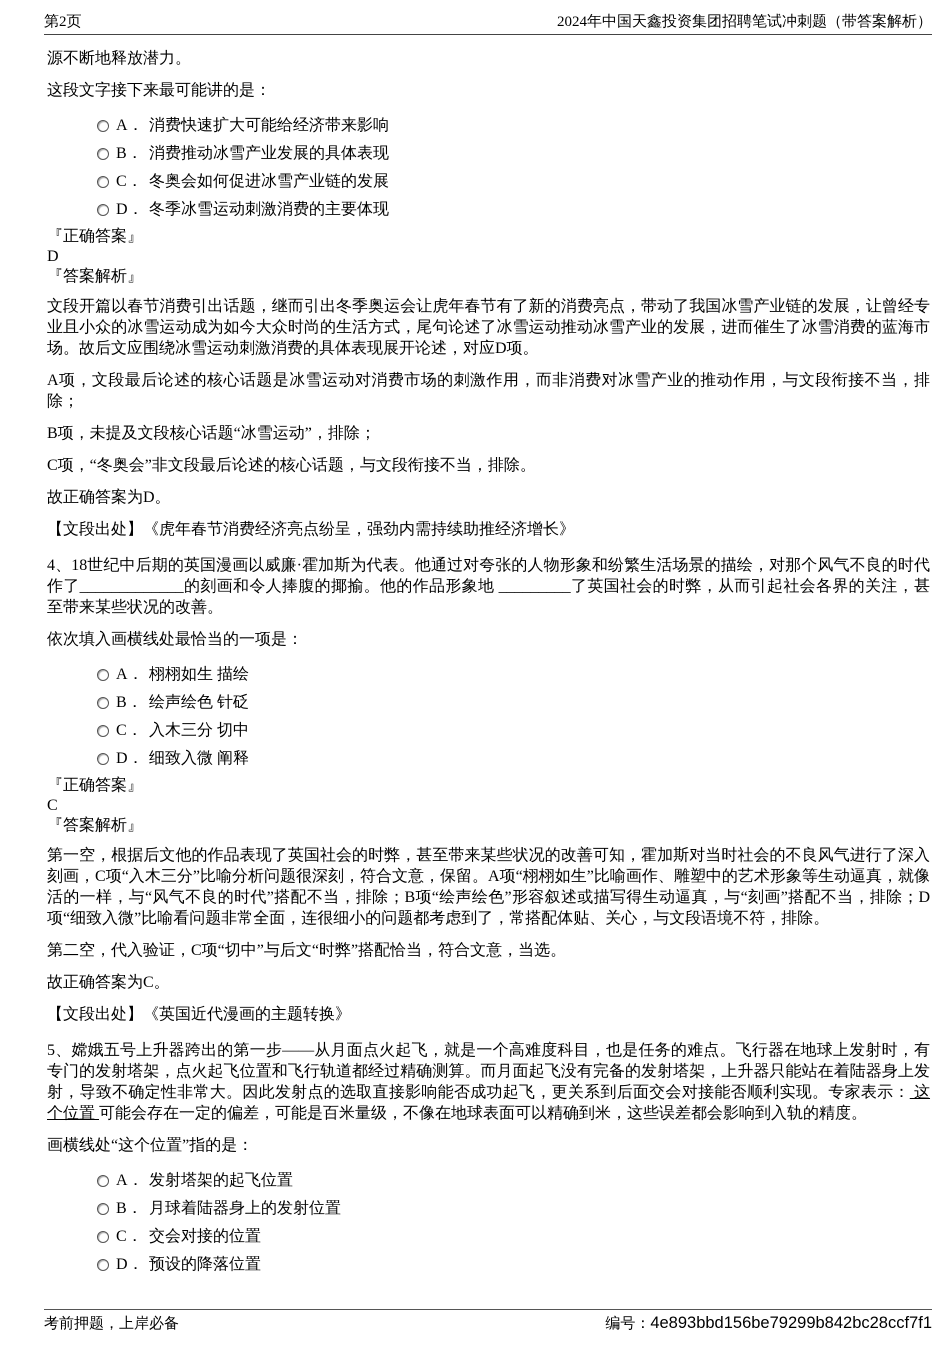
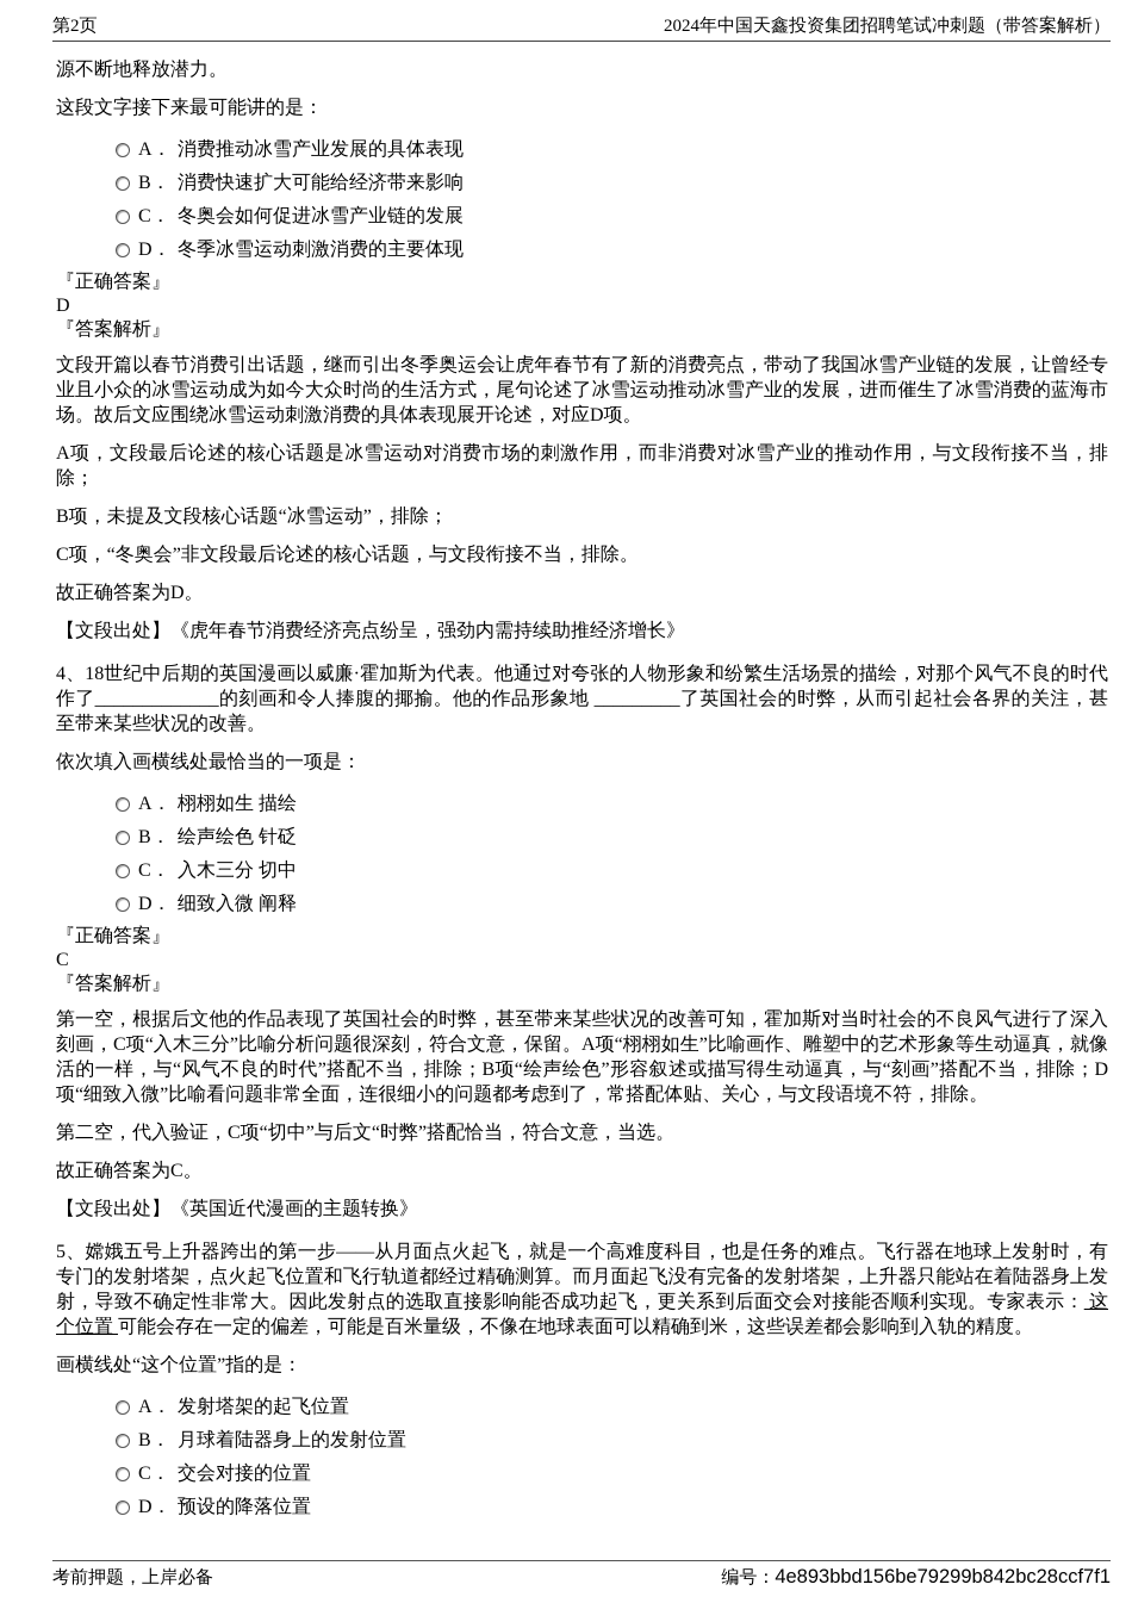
  第2页
  2024年中国天鑫投资集团招聘笔试冲刺题（带答案解析）
  源不断地释放潜力。
  这段文字接下来最可能讲的是：
  A．
- 消费快速扩大可能给经济带来影响
+ 消费推动冰雪产业发展的具体表现
  B．
- 消费推动冰雪产业发展的具体表现
+ 消费快速扩大可能给经济带来影响
  C．
  冬奥会如何促进冰雪产业链的发展
  D．
  冬季冰雪运动刺激消费的主要体现
  『正确答案』
  D
  『答案解析』
  文段开篇以春节消费引出话题，继而引出冬季奥运会让虎年春节有了新的消费亮点，带动了我国冰雪产业链的发展，让曾经专业且小众的冰雪运动成为如今大众时尚的生活方式，尾句论述了冰雪运动推动冰雪产业的发展，进而催生了冰雪消费的蓝海市场。故后文应围绕冰雪运动刺激消费的具体表现展开论述，对应D项。
  A项，文段最后论述的核心话题是冰雪运动对消费市场的刺激作用，而非消费对冰雪产业的推动作用，与文段衔接不当，排除；
  B项，未提及文段核心话题“冰雪运动”，排除；
  C项，“冬奥会”非文段最后论述的核心话题，与文段衔接不当，排除。
  故正确答案为D。
  【文段出处】《虎年春节消费经济亮点纷呈，强劲内需持续助推经济增长》
  4、18世纪中后期的英国漫画以威廉·霍加斯为代表。他通过对夸张的人物形象和纷繁生活场景的描绘，对那个风气不良的时代作了_____________的刻画和令人捧腹的揶揄。他的作品形象地 _________了英国社会的时弊，从而引起社会各界的关注，甚至带来某些状况的改善。
  依次填入画横线处最恰当的一项是：
  A．
  栩栩如生 描绘
  B．
  绘声绘色 针砭
  C．
  入木三分 切中
  D．
  细致入微 阐释
  『正确答案』
  C
  『答案解析』
  第一空，根据后文他的作品表现了英国社会的时弊，甚至带来某些状况的改善可知，霍加斯对当时社会的不良风气进行了深入刻画，C项“入木三分”比喻分析问题很深刻，符合文意，保留。A项“栩栩如生”比喻画作、雕塑中的艺术形象等生动逼真，就像活的一样，与“风气不良的时代”搭配不当，排除；B项“绘声绘色”形容叙述或描写得生动逼真，与“刻画”搭配不当，排除；D项“细致入微”比喻看问题非常全面，连很细小的问题都考虑到了，常搭配体贴、关心，与文段语境不符，排除。
  第二空，代入验证，C项“切中”与后文“时弊”搭配恰当，符合文意，当选。
  故正确答案为C。
  【文段出处】《英国近代漫画的主题转换》
  5、嫦娥五号上升器跨出的第一步——从月面点火起飞，就是一个高难度科目，也是任务的难点。飞行器在地球上发射时，有专门的发射塔架，点火起飞位置和飞行轨道都经过精确测算。而月面起飞没有完备的发射塔架，上升器只能站在着陆器身上发射，导致不确定性非常大。因此发射点的选取直接影响能否成功起飞，更关系到后面交会对接能否顺利实现。专家表示： 这个位置 可能会存在一定的偏差，可能是百米量级，不像在地球表面可以精确到米，这些误差都会影响到入轨的精度。
  画横线处“这个位置”指的是：
  A．
  发射塔架的起飞位置
  B．
  月球着陆器身上的发射位置
  C．
  交会对接的位置
  D．
  预设的降落位置
  考前押题，上岸必备
  编号：4e893bbd156be79299b842bc28ccf7f1
